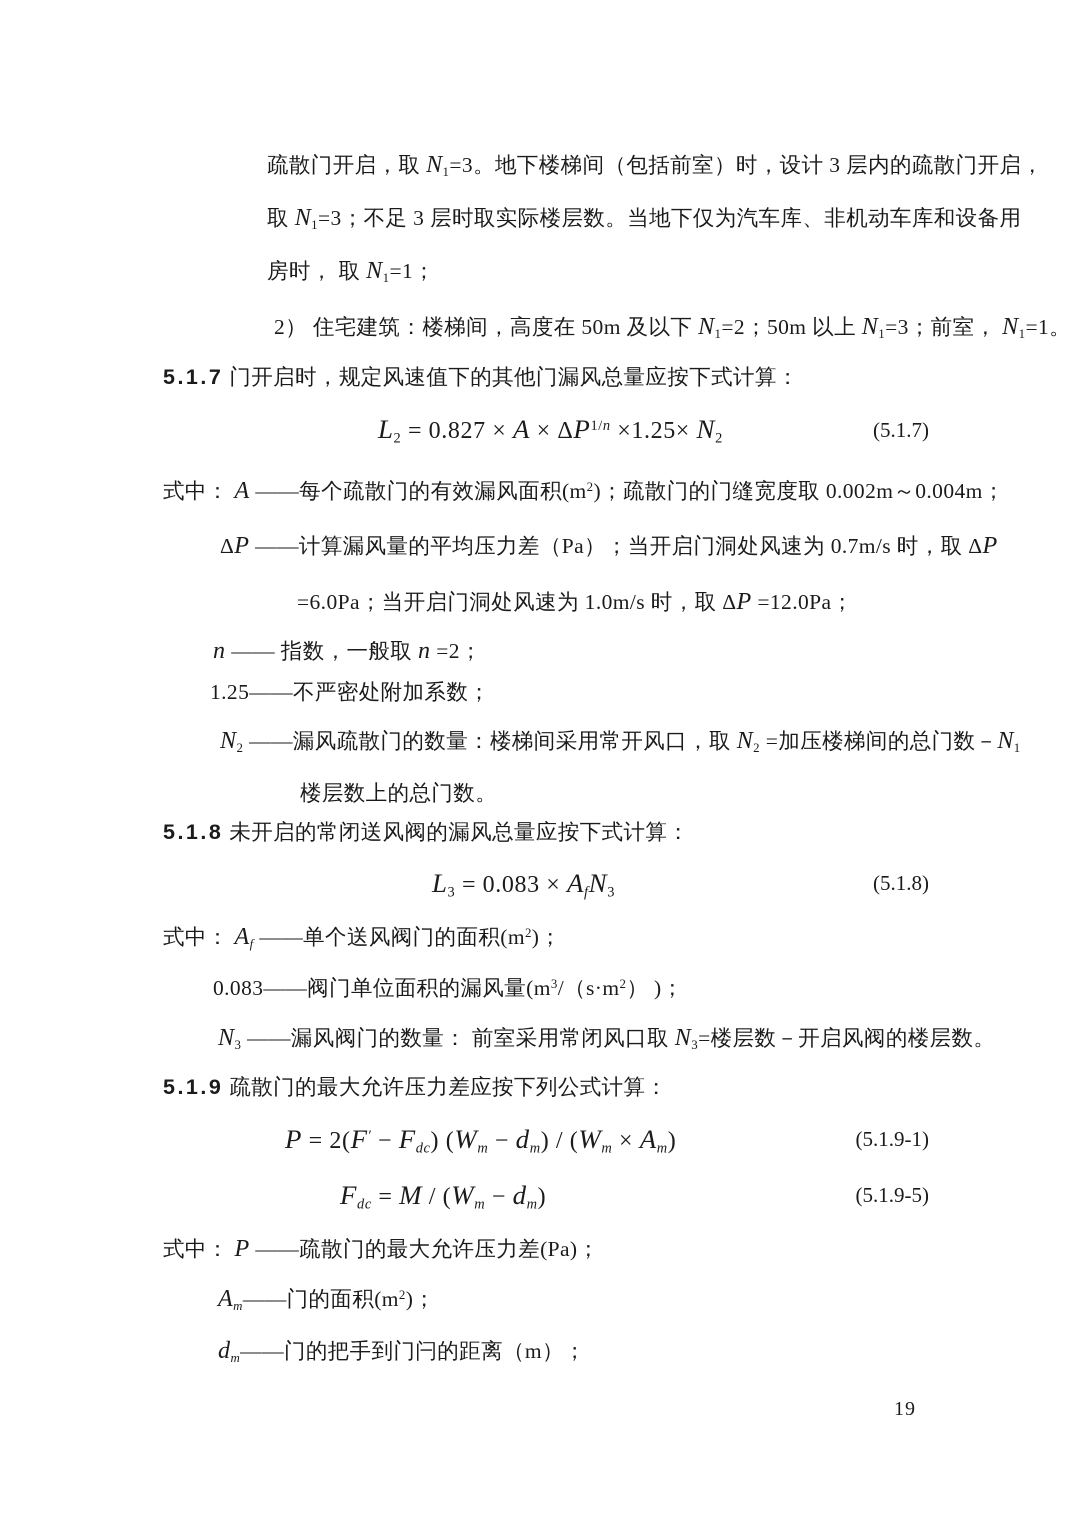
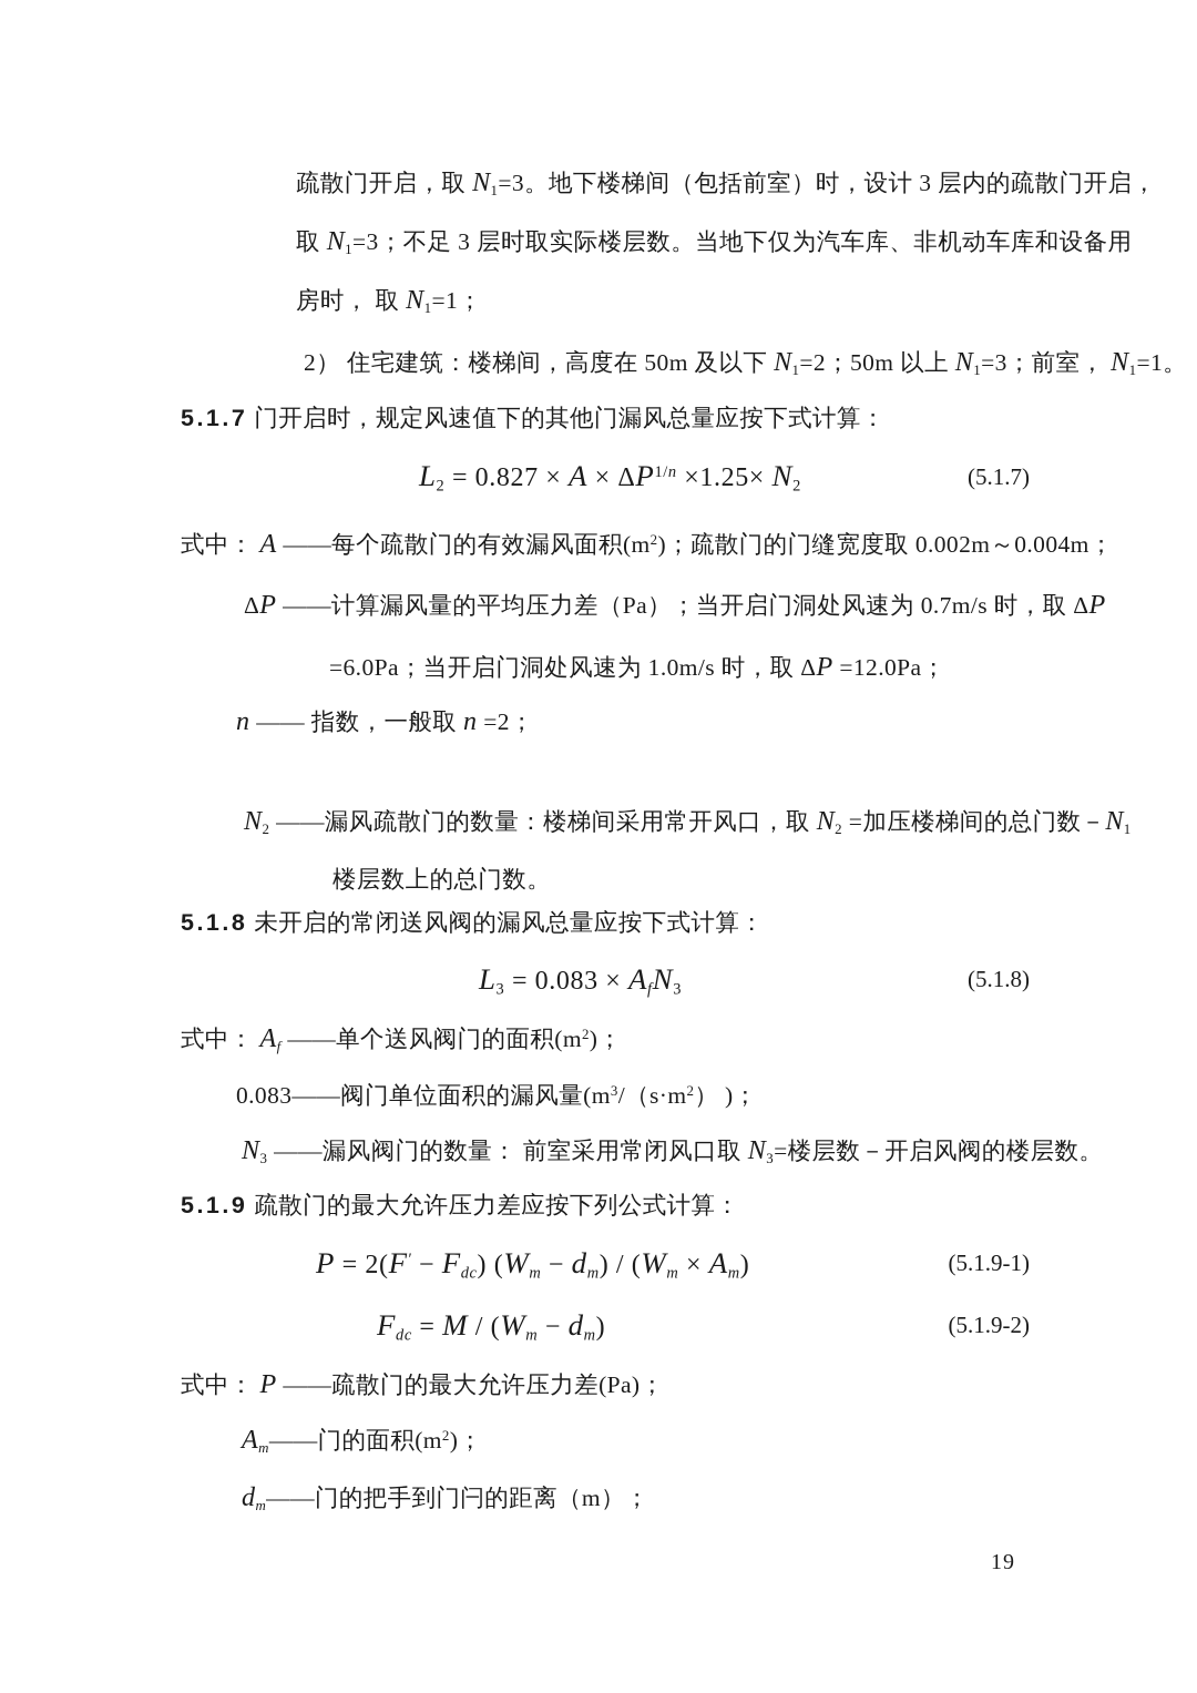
  疏散门开启，取 N1=3。地下楼梯间（包括前室）时，设计 3 层内的疏散门开启，
  取 N1=3；不足 3 层时取实际楼层数。当地下仅为汽车库、非机动车库和设备用
  房时， 取 N1=1；
  2） 住宅建筑：楼梯间，高度在 50m 及以下 N1=2；50m 以上 N1=3；前室， N1=1。
  5.1.7 门开启时，规定风速值下的其他门漏风总量应按下式计算：
  L2 = 0.827 × A × ΔP1/n ×1.25× N2
  (5.1.7)
  式中： A ——每个疏散门的有效漏风面积(m2)；疏散门的门缝宽度取 0.002m～0.004m；
  ΔP ——计算漏风量的平均压力差（Pa）；当开启门洞处风速为 0.7m/s 时，取 ΔP
  =6.0Pa；当开启门洞处风速为 1.0m/s 时，取 ΔP =12.0Pa；
  n —— 指数，一般取 n =2；
- 1.25——不严密处附加系数；
  N2 ——漏风疏散门的数量：楼梯间采用常开风口，取 N2 =加压楼梯间的总门数－N1
  楼层数上的总门数。
  5.1.8 未开启的常闭送风阀的漏风总量应按下式计算：
  L3 = 0.083 × AfN3
  (5.1.8)
  式中： Af ——单个送风阀门的面积(m2)；
  0.083——阀门单位面积的漏风量(m3/（s·m2） )；
  N3 ——漏风阀门的数量： 前室采用常闭风口取 N3=楼层数－开启风阀的楼层数。
  5.1.9 疏散门的最大允许压力差应按下列公式计算：
  P = 2(F′ − Fdc) (Wm − dm) / (Wm × Am)
  (5.1.9-1)
  Fdc = M / (Wm − dm)
- (5.1.9-5)
+ (5.1.9-2)
  式中： P ——疏散门的最大允许压力差(Pa)；
  Am——门的面积(m2)；
  dm——门的把手到门闩的距离（m）；
  19
